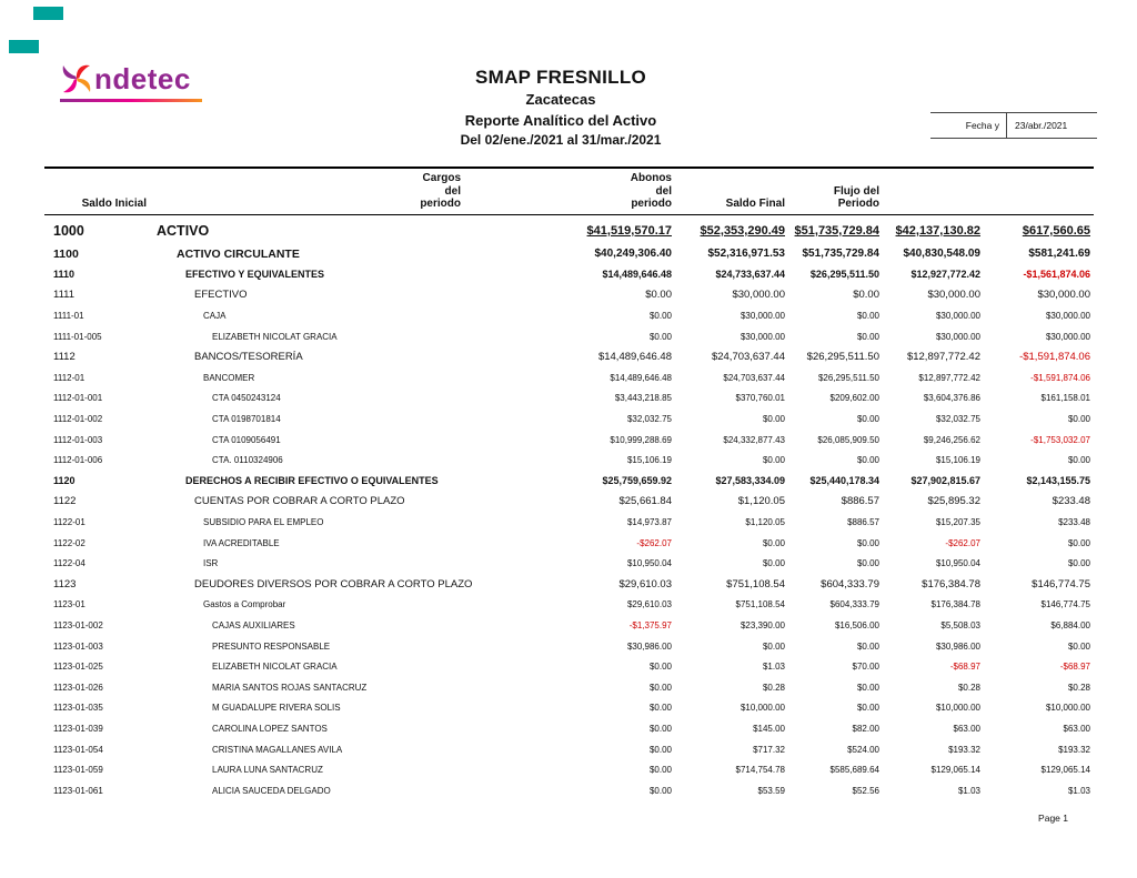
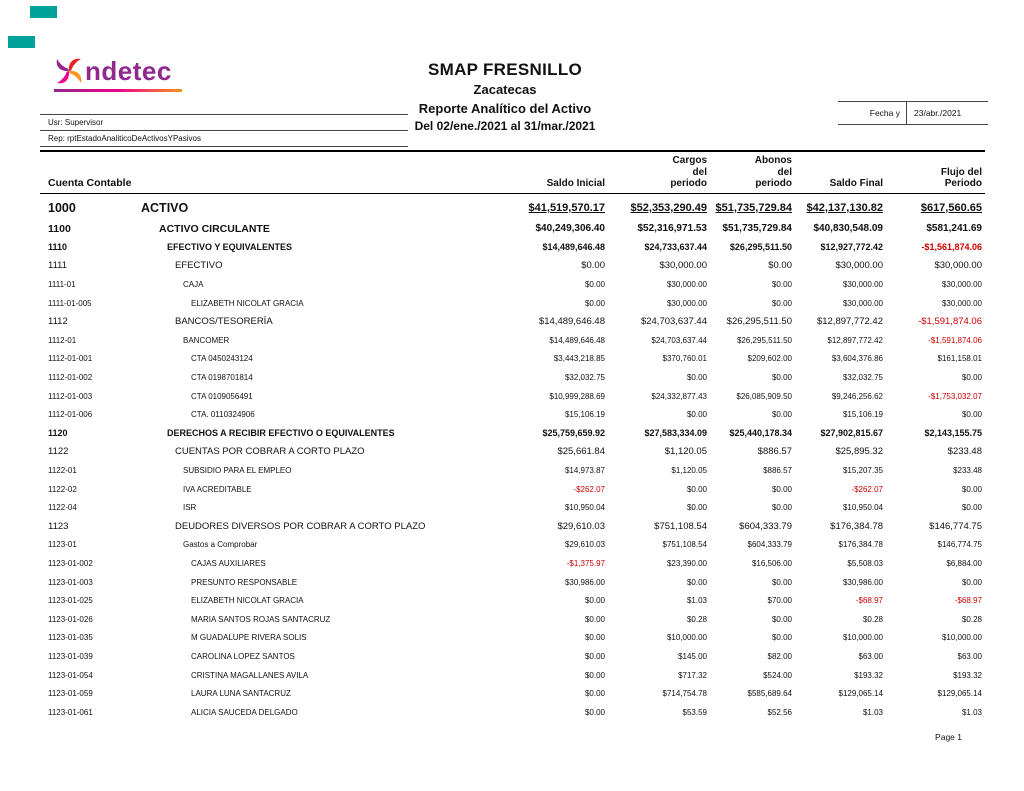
  ndetec
  SMAP FRESNILLO
  Zacatecas
  Reporte Analítico del Activo
  Del 02/ene./2021 al 31/mar./2021
  Fecha y
  23/abr./2021
+ Usr: Supervisor
+ Rep: rptEstadoAnaliticoDeActivosYPasivos
+ Cuenta Contable
  Saldo Inicial
  Cargos
  del
  periodo
  Abonos
  del
  periodo
  Saldo Final
  Flujo del
  Periodo
  1000
  ACTIVO
  $41,519,570.17
  $52,353,290.49
  $51,735,729.84
  $42,137,130.82
  $617,560.65
  1100
  ACTIVO CIRCULANTE
  $40,249,306.40
  $52,316,971.53
  $51,735,729.84
  $40,830,548.09
  $581,241.69
  1110
  EFECTIVO Y EQUIVALENTES
  $14,489,646.48
  $24,733,637.44
  $26,295,511.50
  $12,927,772.42
  -$1,561,874.06
  1111
  EFECTIVO
  $0.00
  $30,000.00
  $0.00
  $30,000.00
  $30,000.00
  1111-01
  CAJA
  $0.00
  $30,000.00
  $0.00
  $30,000.00
  $30,000.00
  1111-01-005
  ELIZABETH NICOLAT GRACIA
  $0.00
  $30,000.00
  $0.00
  $30,000.00
  $30,000.00
  1112
  BANCOS/TESORERÍA
  $14,489,646.48
  $24,703,637.44
  $26,295,511.50
  $12,897,772.42
  -$1,591,874.06
  1112-01
  BANCOMER
  $14,489,646.48
  $24,703,637.44
  $26,295,511.50
  $12,897,772.42
  -$1,591,874.06
  1112-01-001
  CTA 0450243124
  $3,443,218.85
  $370,760.01
  $209,602.00
  $3,604,376.86
  $161,158.01
  1112-01-002
  CTA 0198701814
  $32,032.75
  $0.00
  $0.00
  $32,032.75
  $0.00
  1112-01-003
  CTA 0109056491
  $10,999,288.69
  $24,332,877.43
  $26,085,909.50
  $9,246,256.62
  -$1,753,032.07
  1112-01-006
  CTA. 0110324906
  $15,106.19
  $0.00
  $0.00
  $15,106.19
  $0.00
  1120
  DERECHOS A RECIBIR EFECTIVO O EQUIVALENTES
  $25,759,659.92
  $27,583,334.09
  $25,440,178.34
  $27,902,815.67
  $2,143,155.75
  1122
  CUENTAS POR COBRAR A CORTO PLAZO
  $25,661.84
  $1,120.05
  $886.57
  $25,895.32
  $233.48
  1122-01
  SUBSIDIO PARA EL EMPLEO
  $14,973.87
  $1,120.05
  $886.57
  $15,207.35
  $233.48
  1122-02
  IVA ACREDITABLE
  -$262.07
  $0.00
  $0.00
  -$262.07
  $0.00
  1122-04
  ISR
  $10,950.04
  $0.00
  $0.00
  $10,950.04
  $0.00
  1123
  DEUDORES DIVERSOS POR COBRAR A CORTO PLAZO
  $29,610.03
  $751,108.54
  $604,333.79
  $176,384.78
  $146,774.75
  1123-01
  Gastos a Comprobar
  $29,610.03
  $751,108.54
  $604,333.79
  $176,384.78
  $146,774.75
  1123-01-002
  CAJAS AUXILIARES
  -$1,375.97
  $23,390.00
  $16,506.00
  $5,508.03
  $6,884.00
  1123-01-003
  PRESUNTO RESPONSABLE
  $30,986.00
  $0.00
  $0.00
  $30,986.00
  $0.00
  1123-01-025
  ELIZABETH NICOLAT GRACIA
  $0.00
  $1.03
  $70.00
  -$68.97
  -$68.97
  1123-01-026
  MARIA SANTOS ROJAS SANTACRUZ
  $0.00
  $0.28
  $0.00
  $0.28
  $0.28
  1123-01-035
  M GUADALUPE RIVERA SOLIS
  $0.00
  $10,000.00
  $0.00
  $10,000.00
  $10,000.00
  1123-01-039
  CAROLINA LOPEZ SANTOS
  $0.00
  $145.00
  $82.00
  $63.00
  $63.00
  1123-01-054
  CRISTINA MAGALLANES AVILA
  $0.00
  $717.32
  $524.00
  $193.32
  $193.32
  1123-01-059
  LAURA LUNA SANTACRUZ
  $0.00
  $714,754.78
  $585,689.64
  $129,065.14
  $129,065.14
  1123-01-061
  ALICIA SAUCEDA DELGADO
  $0.00
  $53.59
  $52.56
  $1.03
  $1.03
  Page 1
